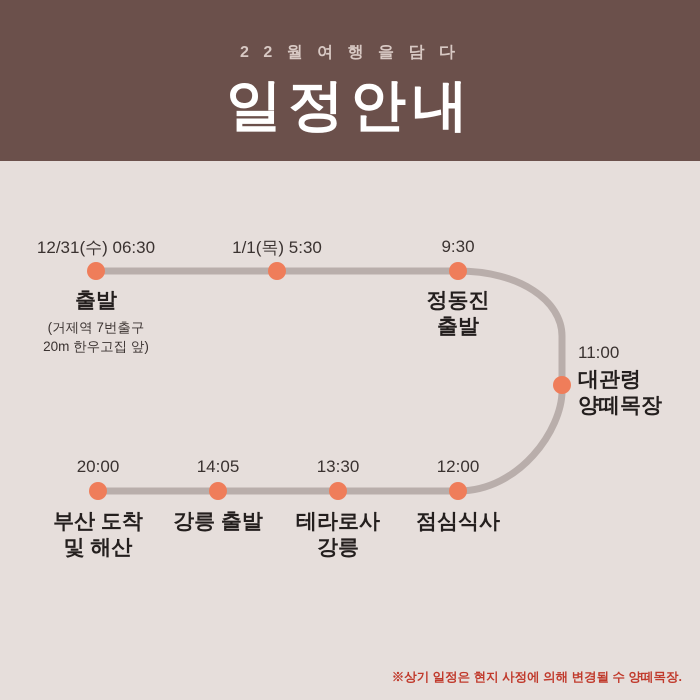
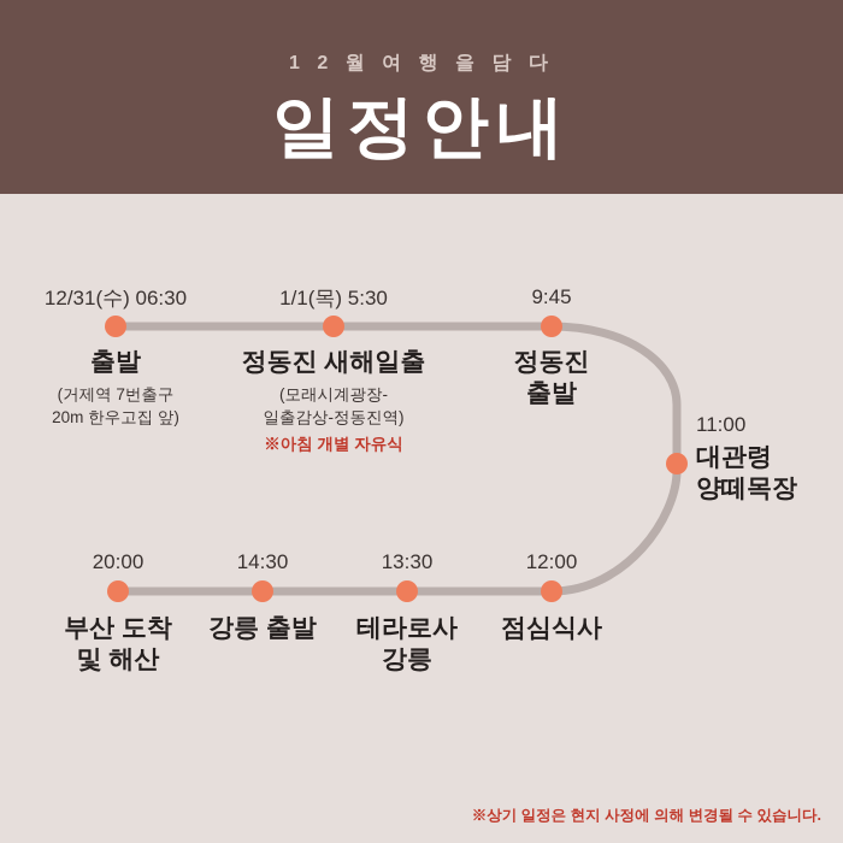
- 2 2 월 여 행 을 담 다
+ 1 2 월 여 행 을 담 다
  일정안내
  12/31(수) 06:30
  출발
  (거제역 7번출구
  20m 한우고집 앞)
  1/1(목) 5:30
+ 정동진 새해일출
+ (모래시계광장-
+ 일출감상-정동진역)
+ ※아침 개별 자유식
- 9:30
+ 9:45
  정동진
  출발
  11:00
  대관령
  양떼목장
  12:00
  점심식사
  13:30
  테라로사
  강릉
- 14:05
+ 14:30
  강릉 출발
  20:00
  부산 도착
  및 해산
- ※상기 일정은 현지 사정에 의해 변경될 수 양떼목장.
+ ※상기 일정은 현지 사정에 의해 변경될 수 있습니다.
